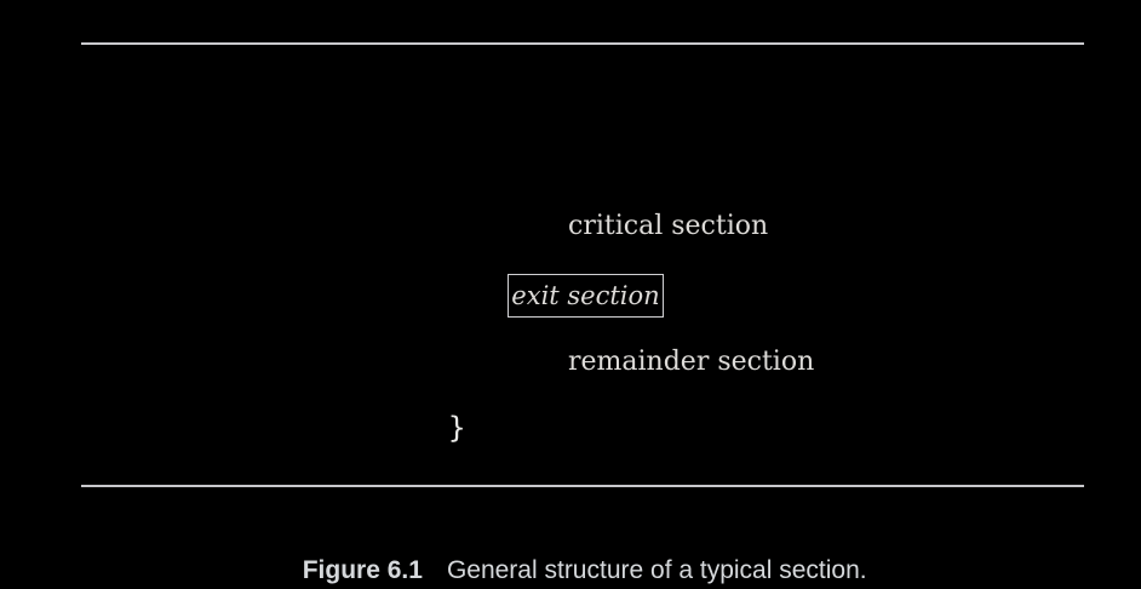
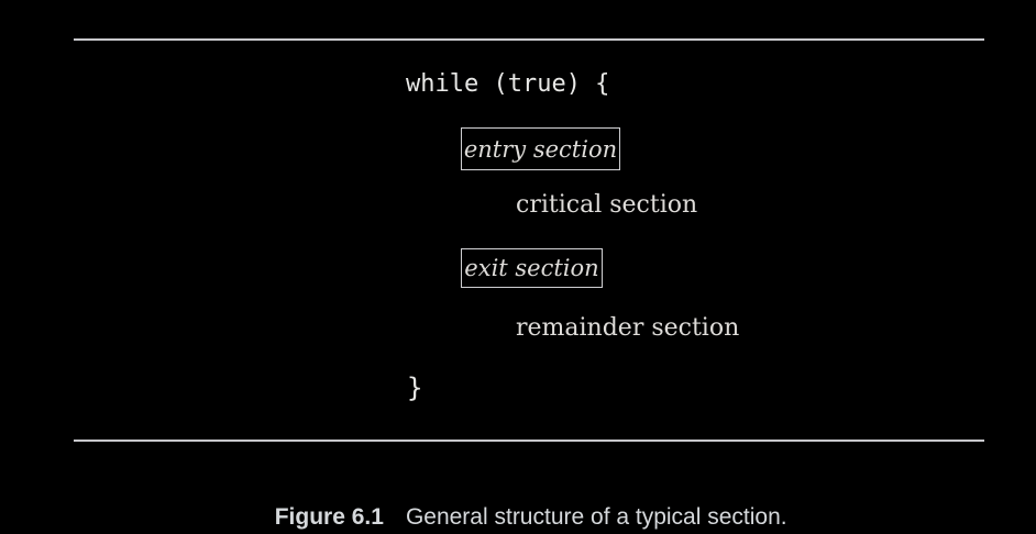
+ while (true) {
+ entry section
  critical section
  exit section
  remainder section
  }
  Figure 6.1 General structure of a typical section.
